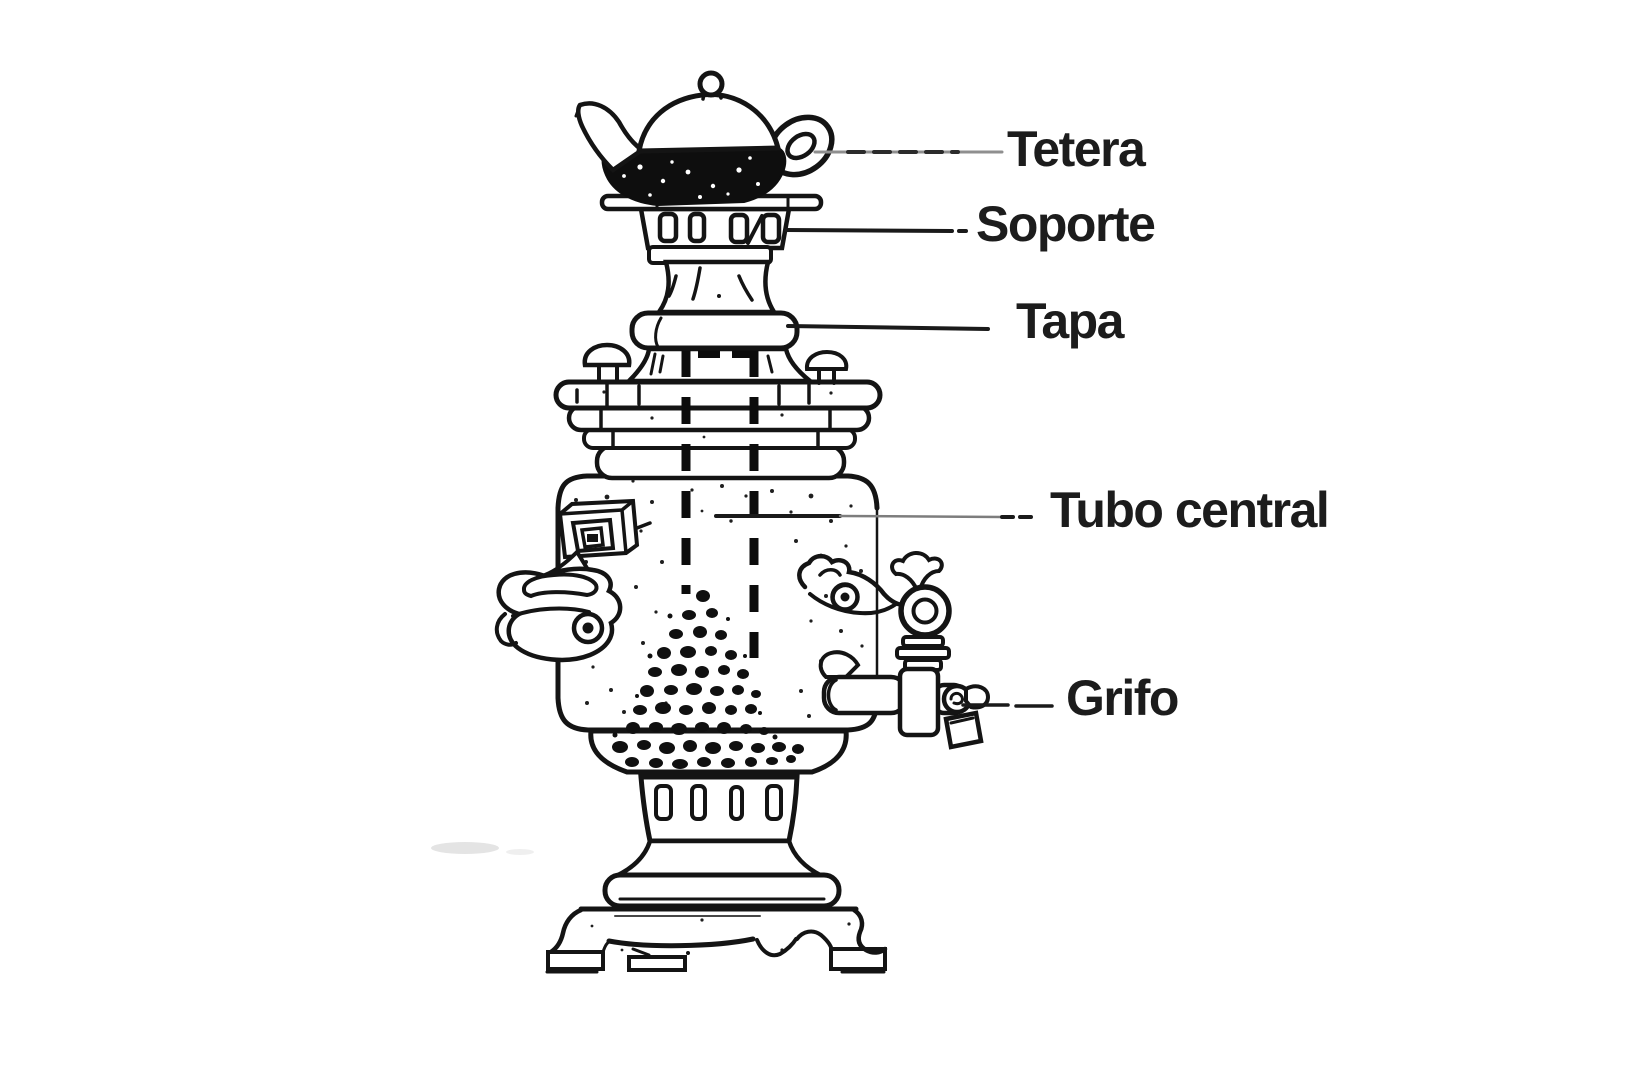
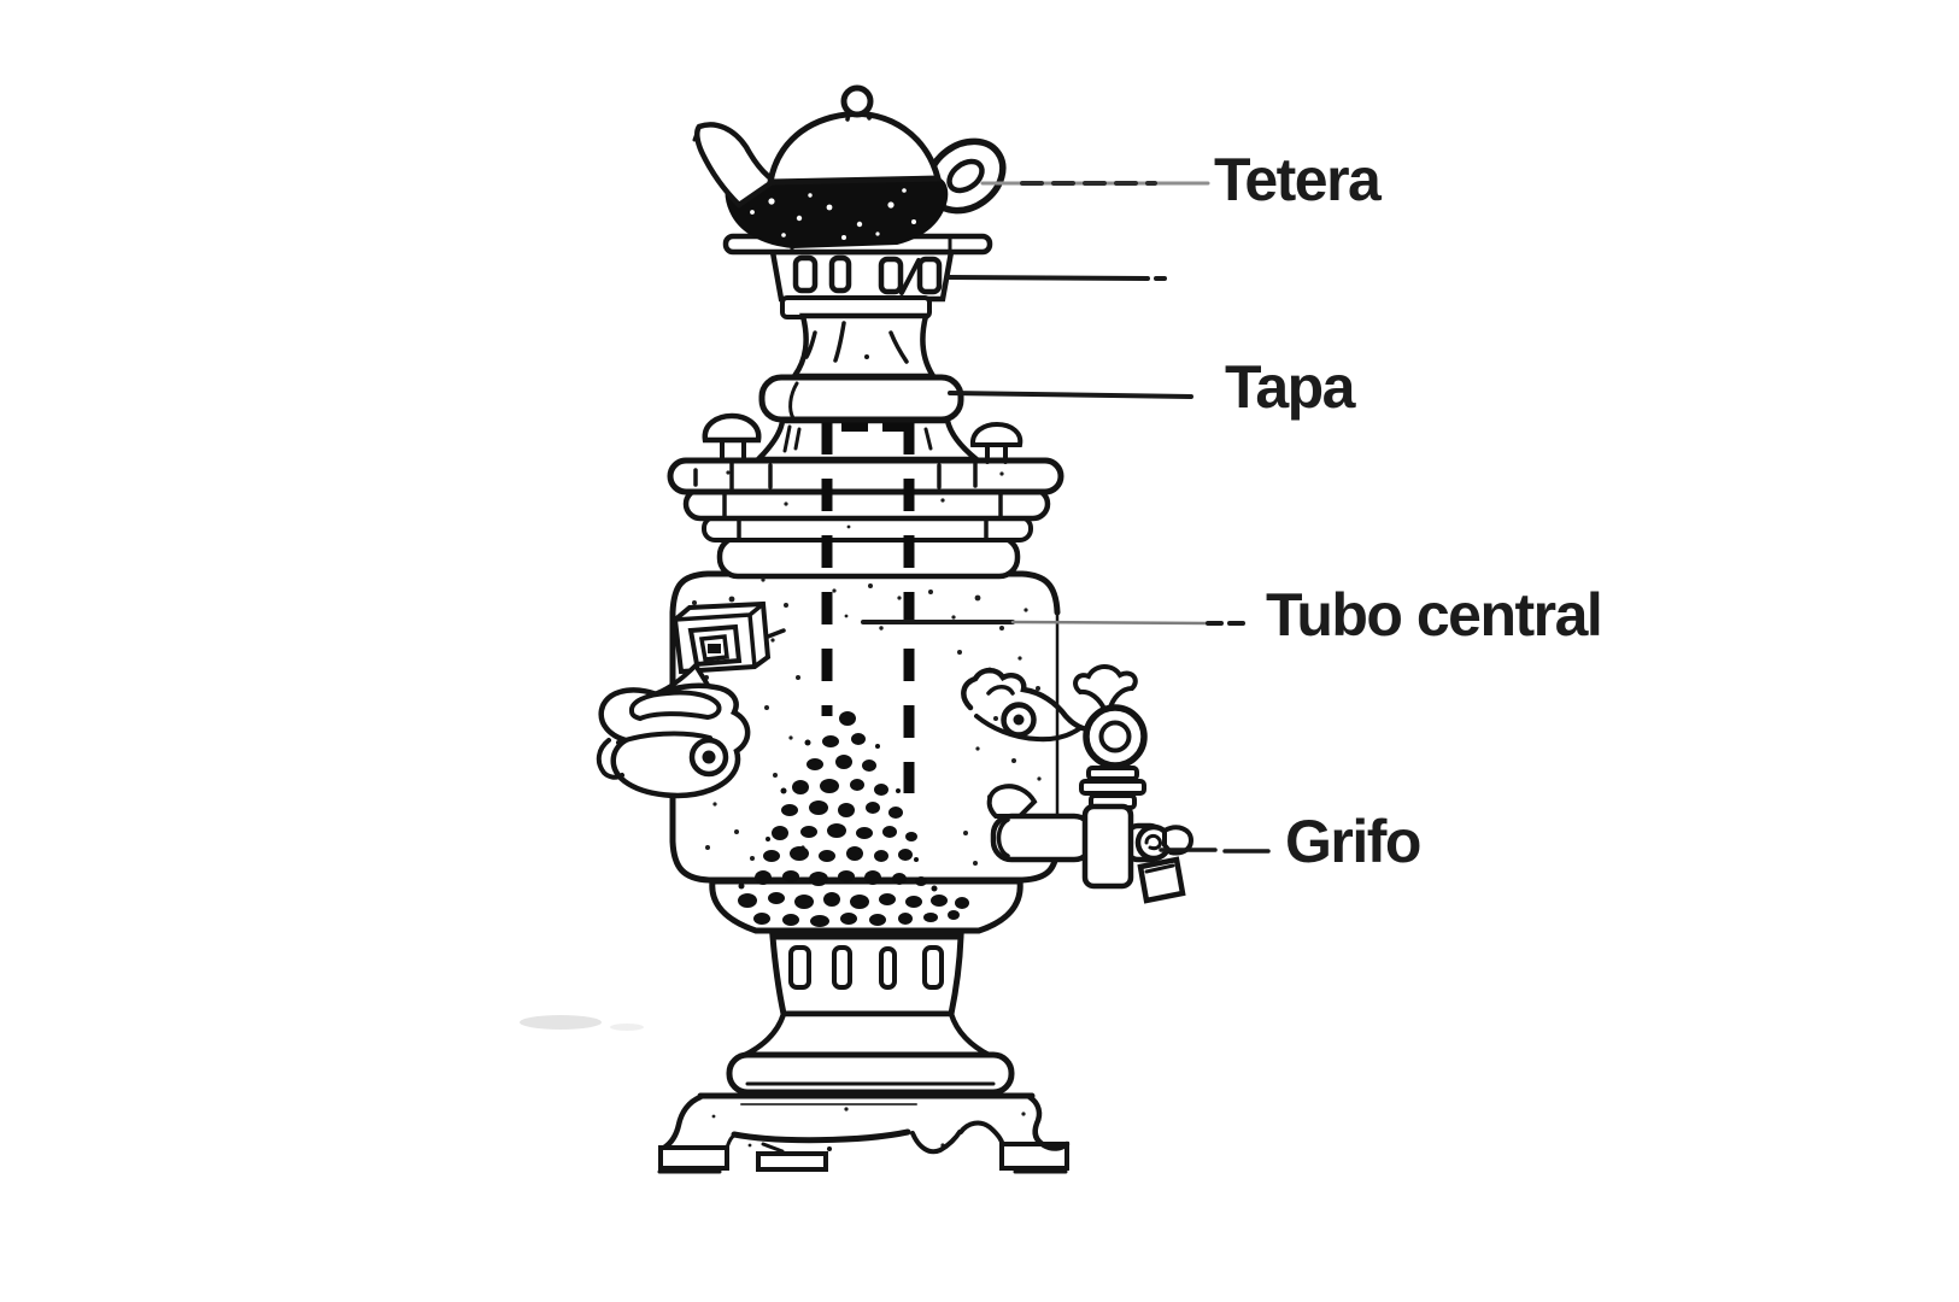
  Tetera
- Soporte
  Tapa
  Tubo central
  Grifo
